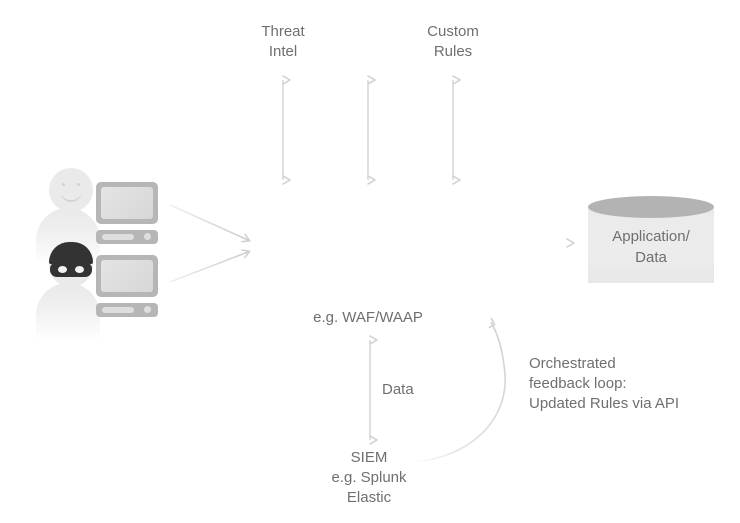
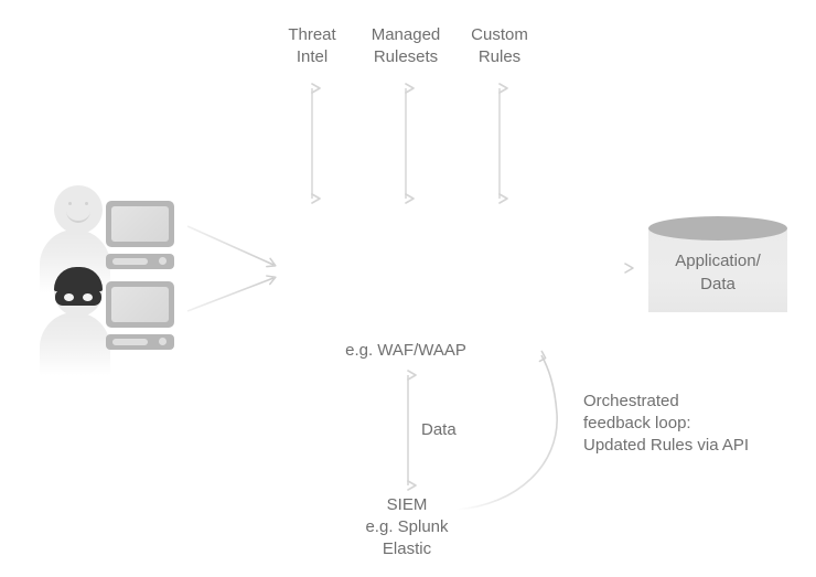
  Threat
  Intel
+ Managed
+ Rulesets
  Custom
  Rules
  e.g. WAF/WAAP
  Application/
  Data
  Data
  SIEM
  e.g. Splunk
  Elastic
  Orchestrated
  feedback loop:
  Updated Rules via API
